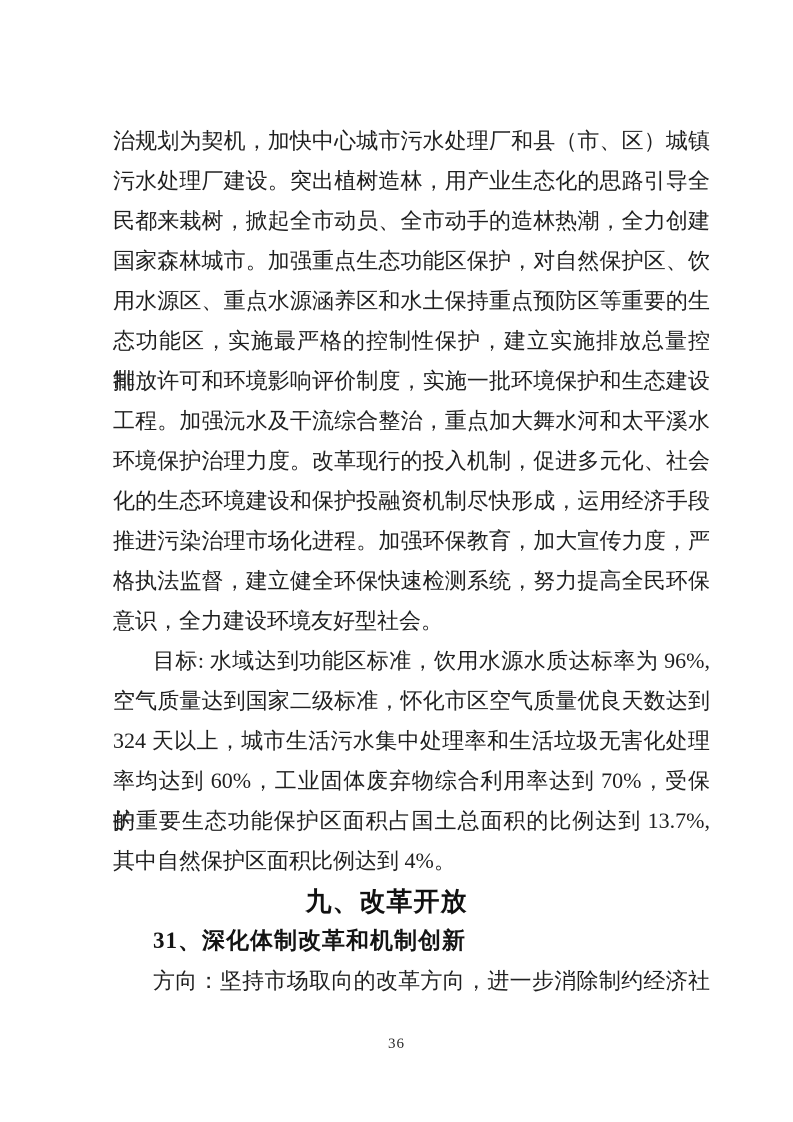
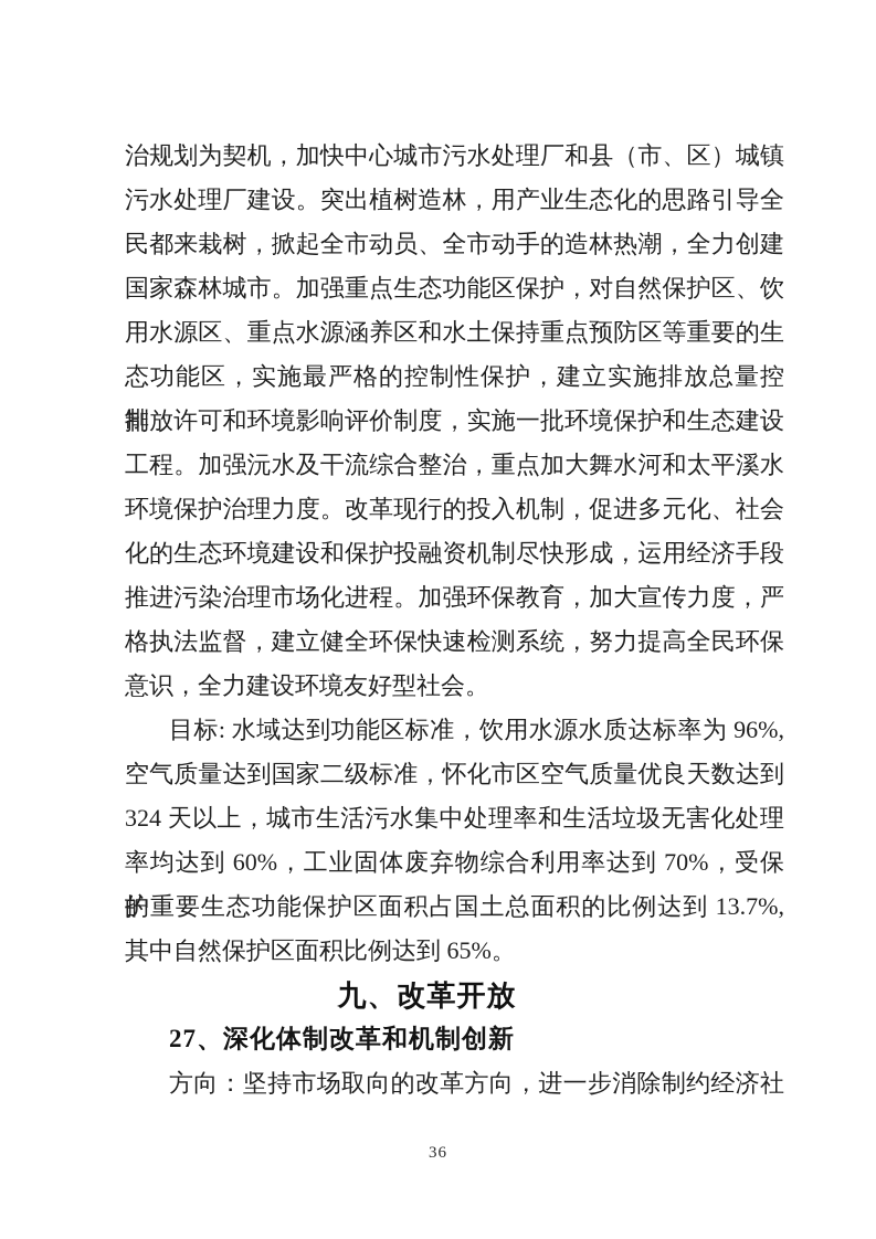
  治规划为契机，加快中心城市污水处理厂和县（市、区）城镇
  污水处理厂建设。突出植树造林，用产业生态化的思路引导全
  民都来栽树，掀起全市动员、全市动手的造林热潮，全力创建
  国家森林城市。加强重点生态功能区保护，对自然保护区、饮
  用水源区、重点水源涵养区和水土保持重点预防区等重要的生
  态功能区，实施最严格的控制性保护，建立实施排放总量控制、
  排放许可和环境影响评价制度，实施一批环境保护和生态建设
  工程。加强沅水及干流综合整治，重点加大舞水河和太平溪水
  环境保护治理力度。改革现行的投入机制，促进多元化、社会
  化的生态环境建设和保护投融资机制尽快形成，运用经济手段
  推进污染治理市场化进程。加强环保教育，加大宣传力度，严
  格执法监督，建立健全环保快速检测系统，努力提高全民环保
  意识，全力建设环境友好型社会。
  目标: 水域达到功能区标准，饮用水源水质达标率为 96%,
  空气质量达到国家二级标准，怀化市区空气质量优良天数达到
  324 天以上，城市生活污水集中处理率和生活垃圾无害化处理
  率均达到 60%，工业固体废弃物综合利用率达到 70%，受保护
  的重要生态功能保护区面积占国土总面积的比例达到 13.7%,
- 其中自然保护区面积比例达到 4%。
+ 其中自然保护区面积比例达到 65%。
  九、改革开放
- 31、深化体制改革和机制创新
+ 27、深化体制改革和机制创新
  方向：坚持市场取向的改革方向，进一步消除制约经济社
  36
